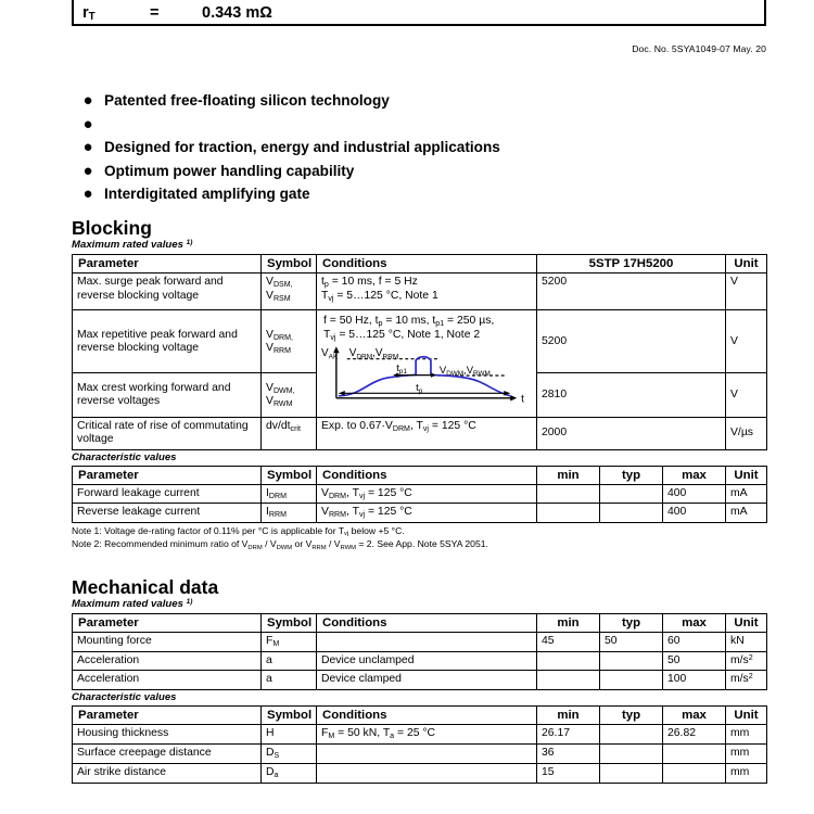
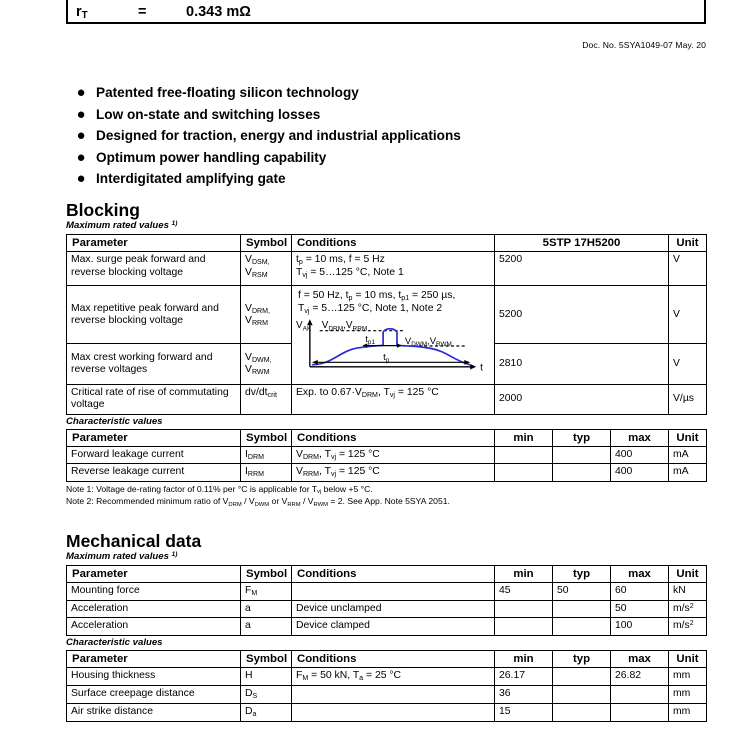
  rT
  =
  0.343 mΩ
  Doc. No. 5SYA1049-07 May. 20
  ●
  Patented free-floating silicon technology
  ●
+ Low on-state and switching losses
  ●
  Designed for traction, energy and industrial applications
  ●
  Optimum power handling capability
  ●
  Interdigitated amplifying gate
  Blocking
  Maximum rated values
  Parameter	Symbol	Conditions	5STP 17H5200	Unit
  Max. surge peak forward and reverse blocking voltage	VV	t = 10 ms, f = 5 HzT = 5…125 °C, Note 1	5200	V
  Max repetitive peak forward and reverse blocking voltage	VV	f = 50 Hz, t = 10 ms, t = 250 µs,T = 5…125 °C, Note 1, Note 2 V V ,V t V ,V t t	5200	V
  Max crest working forward and reverse voltages	VV	2810	V
  Critical rate of rise of commutating voltage	dv/dt	Exp. to 0.67·V , T = 125 °C	2000	V/µs
  Characteristic values
  Parameter	Symbol	Conditions	min	typ	max	Unit
  Forward leakage current	I	V , T = 125 °C			400	mA
  Reverse leakage current	I	V , T = 125 °C			400	mA
  Note 1: Voltage de-rating factor of 0.11% per °C is applicable for T below +5 °C.
  Note 2: Recommended minimum ratio of V / V or V / V = 2. See App. Note 5SYA 2051.
  Mechanical data
  Maximum rated values
  Parameter	Symbol	Conditions	min	typ	max	Unit
  Mounting force	F		45	50	60	kN
  Acceleration	a	Device unclamped			50	m/s
  Acceleration	a	Device clamped			100	m/s
  Characteristic values
  Parameter	Symbol	Conditions	min	typ	max	Unit
  Housing thickness	H	F = 50 kN, T = 25 °C	26.17		26.82	mm
  Surface creepage distance	D		36			mm
  Air strike distance	D		15			mm
